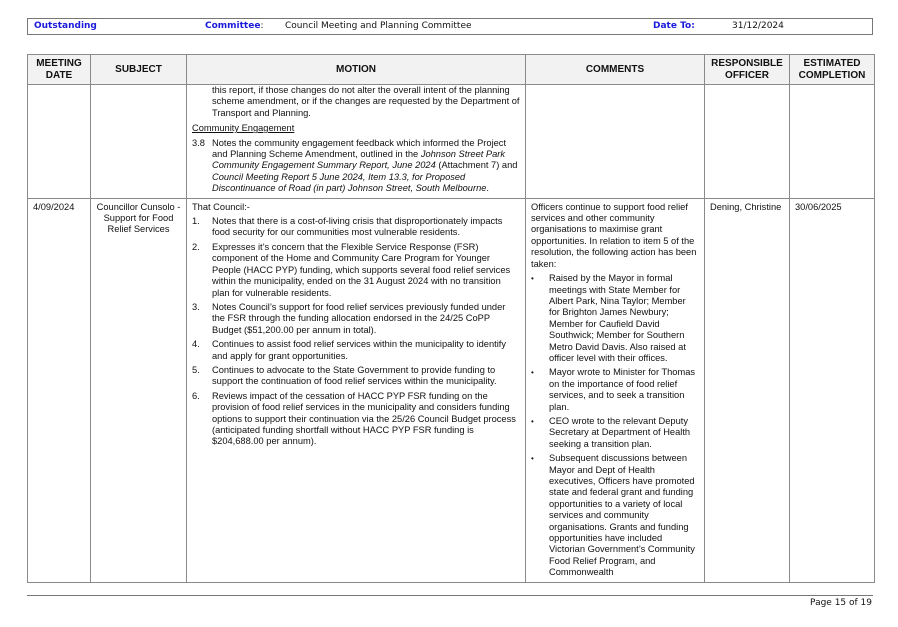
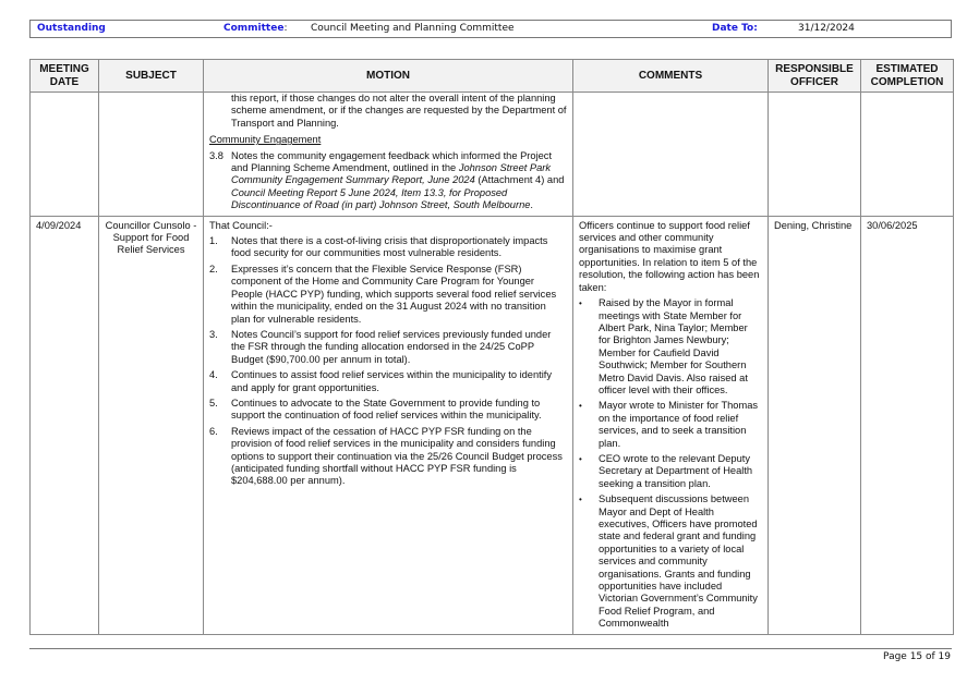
  Outstanding
  Committee:
  Council Meeting and Planning Committee
  Date To:
  31/12/2024
  MEETING DATE	SUBJECT	MOTION	COMMENTS	RESPONSIBLE OFFICER	ESTIMATED COMPLETION
- 		this report, if those changes do not alter the overall intent of the planning scheme amendment, or if the changes are requested by the Department of Transport and Planning. Community Engagement 3.8 Notes the community engagement feedback which informed the Project and Planning Scheme Amendment, outlined in the Johnson Street Park Community Engagement Summary Report, June 2024 (Attachment 7) and Council Meeting Report 5 June 2024, Item 13.3, for Proposed Discontinuance of Road (in part) Johnson Street, South Melbourne.
+ 		this report, if those changes do not alter the overall intent of the planning scheme amendment, or if the changes are requested by the Department of Transport and Planning. Community Engagement 3.8 Notes the community engagement feedback which informed the Project and Planning Scheme Amendment, outlined in the Johnson Street Park Community Engagement Summary Report, June 2024 (Attachment 4) and Council Meeting Report 5 June 2024, Item 13.3, for Proposed Discontinuance of Road (in part) Johnson Street, South Melbourne.
- 4/09/2024	Councillor Cunsolo - Support for Food Relief Services	That Council:- 1. Notes that there is a cost-of-living crisis that disproportionately impacts food security for our communities most vulnerable residents. 2. Expresses it’s concern that the Flexible Service Response (FSR) component of the Home and Community Care Program for Younger People (HACC PYP) funding, which supports several food relief services within the municipality, ended on the 31 August 2024 with no transition plan for vulnerable residents. 3. Notes Council’s support for food relief services previously funded under the FSR through the funding allocation endorsed in the 24/25 CoPP Budget ($51,200.00 per annum in total). 4. Continues to assist food relief services within the municipality to identify and apply for grant opportunities. 5. Continues to advocate to the State Government to provide funding to support the continuation of food relief services within the municipality. 6. Reviews impact of the cessation of HACC PYP FSR funding on the provision of food relief services in the municipality and considers funding options to support their continuation via the 25/26 Council Budget process (anticipated funding shortfall without HACC PYP FSR funding is $204,688.00 per annum).	Officers continue to support food relief services and other community organisations to maximise grant opportunities. In relation to item 5 of the resolution, the following action has been taken: • Raised by the Mayor in formal meetings with State Member for Albert Park, Nina Taylor; Member for Brighton James Newbury; Member for Caufield David Southwick; Member for Southern Metro David Davis. Also raised at officer level with their offices. • Mayor wrote to Minister for Thomas on the importance of food relief services, and to seek a transition plan. • CEO wrote to the relevant Deputy Secretary at Department of Health seeking a transition plan. • Subsequent discussions between Mayor and Dept of Health executives, Officers have promoted state and federal grant and funding opportunities to a variety of local services and community organisations. Grants and funding opportunities have included Victorian Government’s Community Food Relief Program, and Commonwealth	Dening, Christine	30/06/2025
+ 4/09/2024	Councillor Cunsolo - Support for Food Relief Services	That Council:- 1. Notes that there is a cost-of-living crisis that disproportionately impacts food security for our communities most vulnerable residents. 2. Expresses it’s concern that the Flexible Service Response (FSR) component of the Home and Community Care Program for Younger People (HACC PYP) funding, which supports several food relief services within the municipality, ended on the 31 August 2024 with no transition plan for vulnerable residents. 3. Notes Council’s support for food relief services previously funded under the FSR through the funding allocation endorsed in the 24/25 CoPP Budget ($90,700.00 per annum in total). 4. Continues to assist food relief services within the municipality to identify and apply for grant opportunities. 5. Continues to advocate to the State Government to provide funding to support the continuation of food relief services within the municipality. 6. Reviews impact of the cessation of HACC PYP FSR funding on the provision of food relief services in the municipality and considers funding options to support their continuation via the 25/26 Council Budget process (anticipated funding shortfall without HACC PYP FSR funding is $204,688.00 per annum).	Officers continue to support food relief services and other community organisations to maximise grant opportunities. In relation to item 5 of the resolution, the following action has been taken: • Raised by the Mayor in formal meetings with State Member for Albert Park, Nina Taylor; Member for Brighton James Newbury; Member for Caufield David Southwick; Member for Southern Metro David Davis. Also raised at officer level with their offices. • Mayor wrote to Minister for Thomas on the importance of food relief services, and to seek a transition plan. • CEO wrote to the relevant Deputy Secretary at Department of Health seeking a transition plan. • Subsequent discussions between Mayor and Dept of Health executives, Officers have promoted state and federal grant and funding opportunities to a variety of local services and community organisations. Grants and funding opportunities have included Victorian Government’s Community Food Relief Program, and Commonwealth	Dening, Christine	30/06/2025
  Page 15 of 19
